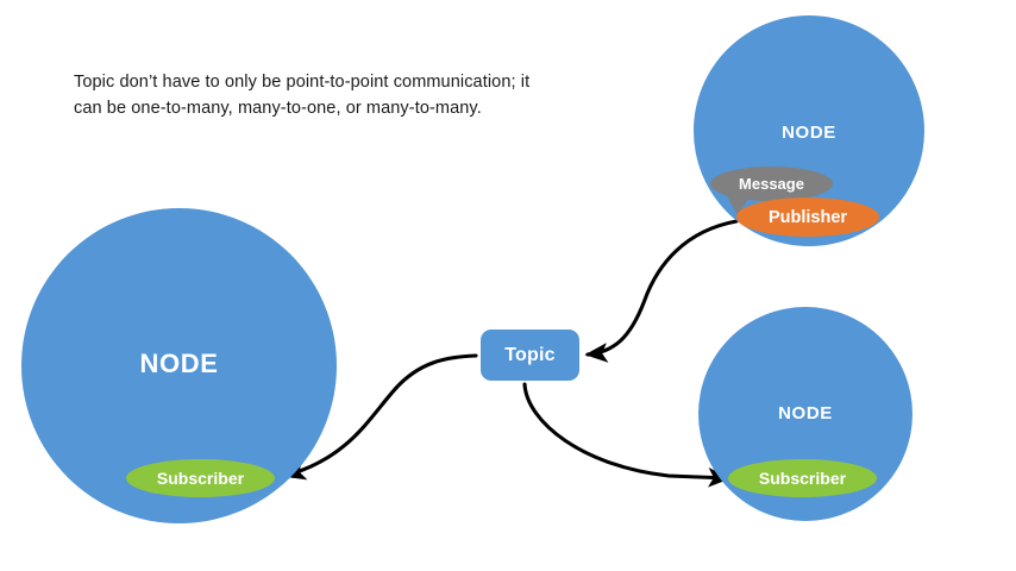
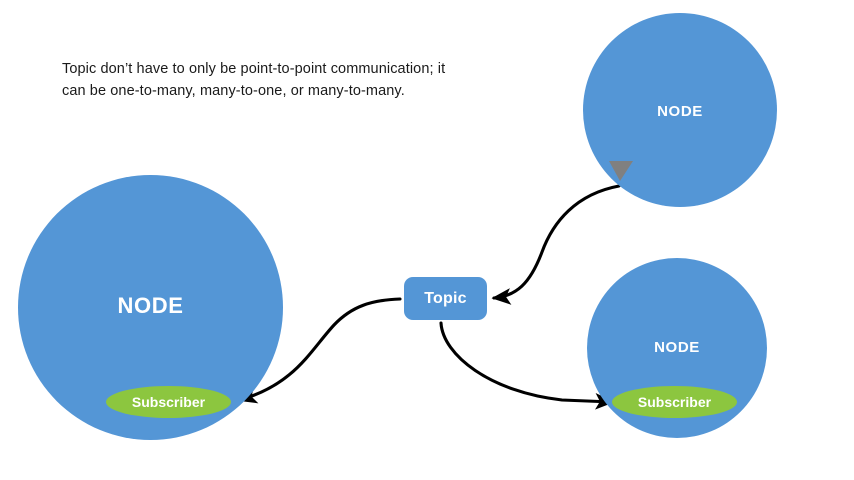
  Topic don’t have to only be point-to-point communication; it
  can be one-to-many, many-to-one, or many-to-many.
  NODE
- Message
- Publisher
  NODE
  Subscriber
  NODE
  Subscriber
  Topic
